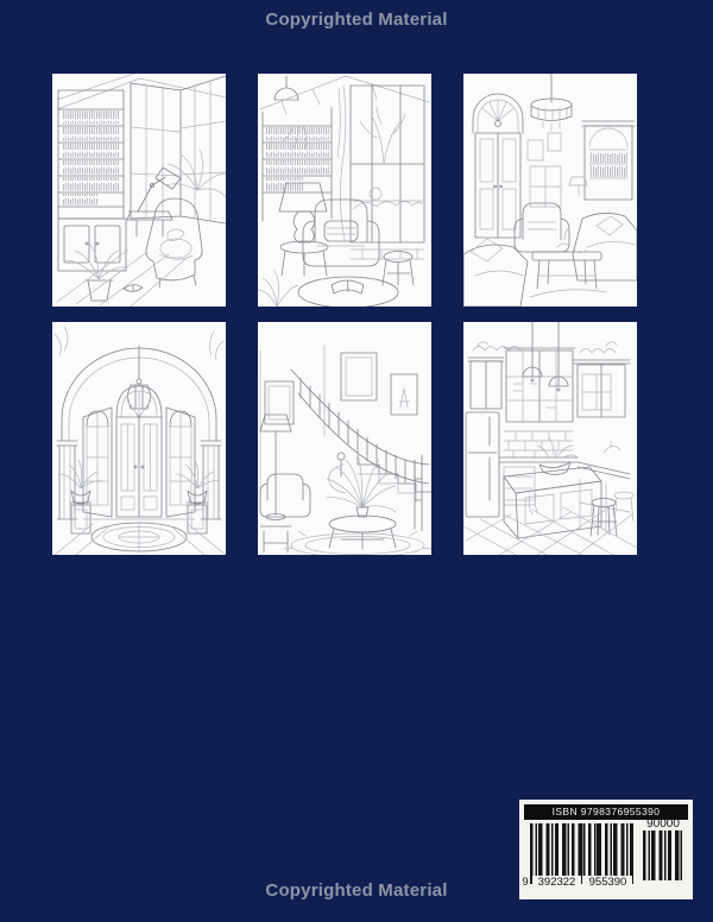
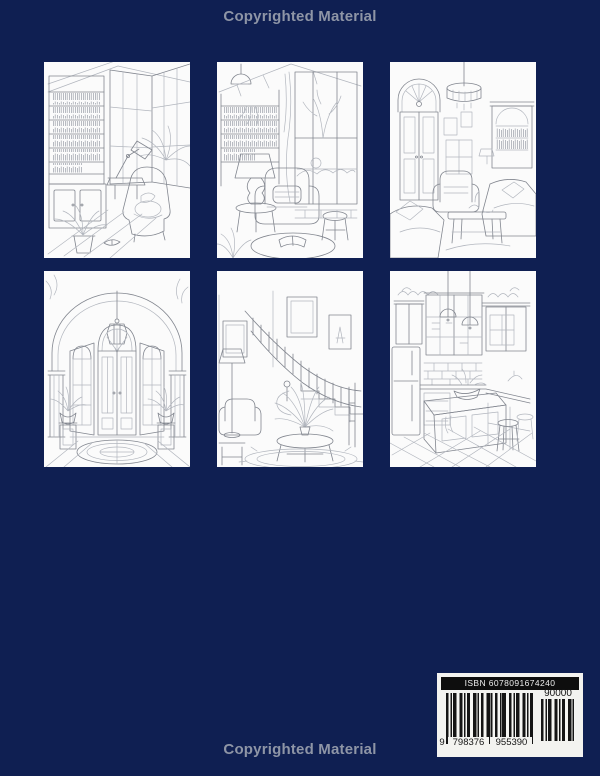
  Copyrighted Material
- ISBN 9798376955390
+ ISBN 6078091674240
  9
- 392322
+ 798376
  955390
  90000
  Copyrighted Material
